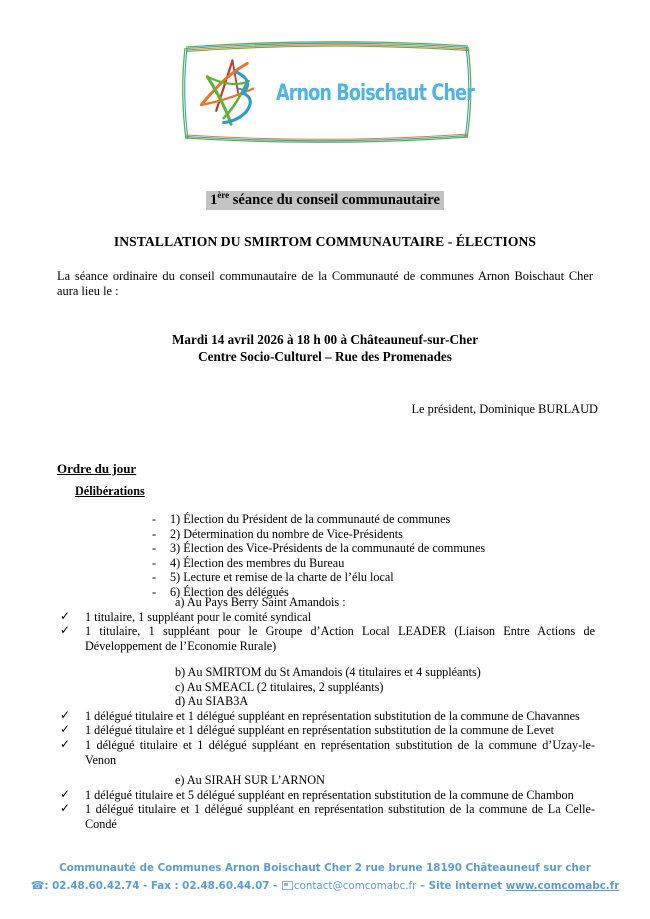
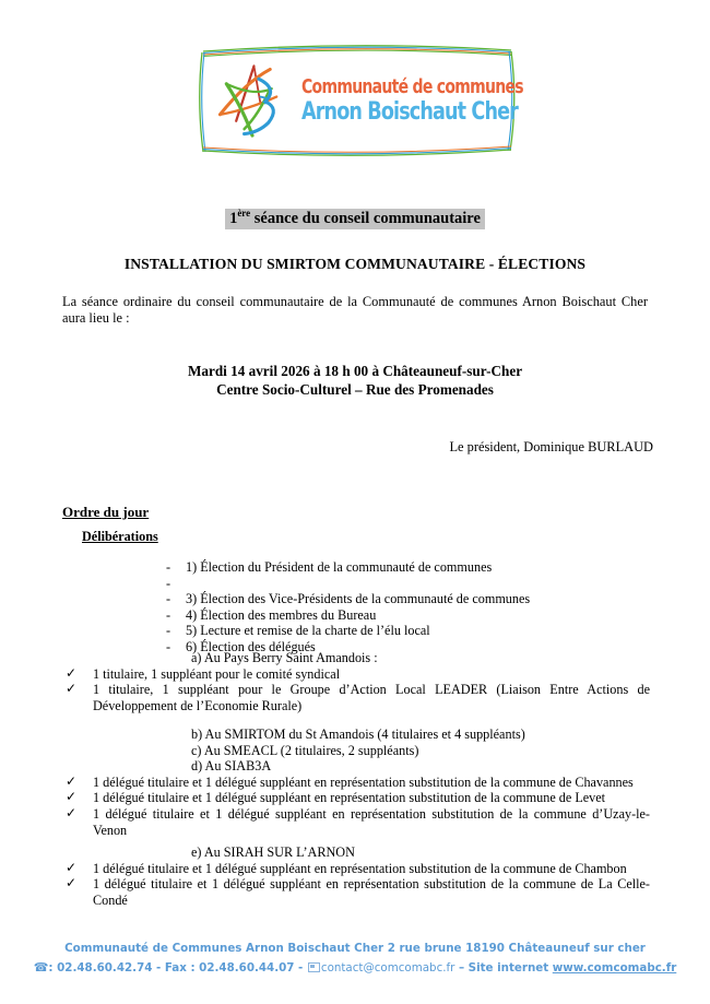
+ Communauté de communes
  Arnon Boischaut Cher
  1ère séance du conseil communautaire
  INSTALLATION DU SMIRTOM COMMUNAUTAIRE - ÉLECTIONS
  La séance ordinaire du conseil communautaire de la Communauté de communes Arnon Boischaut Cher aura lieu le :
  Mardi 14 avril 2026 à 18 h 00 à Châteauneuf-sur-Cher
  Centre Socio-Culturel – Rue des Promenades
  Le président, Dominique BURLAUD
  Ordre du jour
  Délibérations
  -
  1) Élection du Président de la communauté de communes
  -
- 2) Détermination du nombre de Vice-Présidents
  -
  3) Élection des Vice-Présidents de la communauté de communes
  -
  4) Élection des membres du Bureau
  -
  5) Lecture et remise de la charte de l’élu local
  -
  6) Élection des délégués
  a) Au Pays Berry Saint Amandois :
  ✓
  1 titulaire, 1 suppléant pour le comité syndical
  ✓
  1 titulaire, 1 suppléant pour le Groupe d’Action Local LEADER (Liaison Entre Actions de Développement de l’Economie Rurale)
  b) Au SMIRTOM du St Amandois (4 titulaires et 4 suppléants)
  c) Au SMEACL (2 titulaires, 2 suppléants)
  d) Au SIAB3A
  ✓
  1 délégué titulaire et 1 délégué suppléant en représentation substitution de la commune de Chavannes
  ✓
  1 délégué titulaire et 1 délégué suppléant en représentation substitution de la commune de Levet
  ✓
  1 délégué titulaire et 1 délégué suppléant en représentation substitution de la commune d’Uzay-le-Venon
  e) Au SIRAH SUR L’ARNON
  ✓
- 1 délégué titulaire et 5 délégué suppléant en représentation substitution de la commune de Chambon
+ 1 délégué titulaire et 1 délégué suppléant en représentation substitution de la commune de Chambon
  ✓
  1 délégué titulaire et 1 délégué suppléant en représentation substitution de la commune de La Celle-Condé
  Communauté de Communes Arnon Boischaut Cher 2 rue brune 18190 Châteauneuf sur cher
  ☎: 02.48.60.42.74 - Fax : 02.48.60.44.07 - contact@comcomabc.fr – Site internet www.comcomabc.fr
